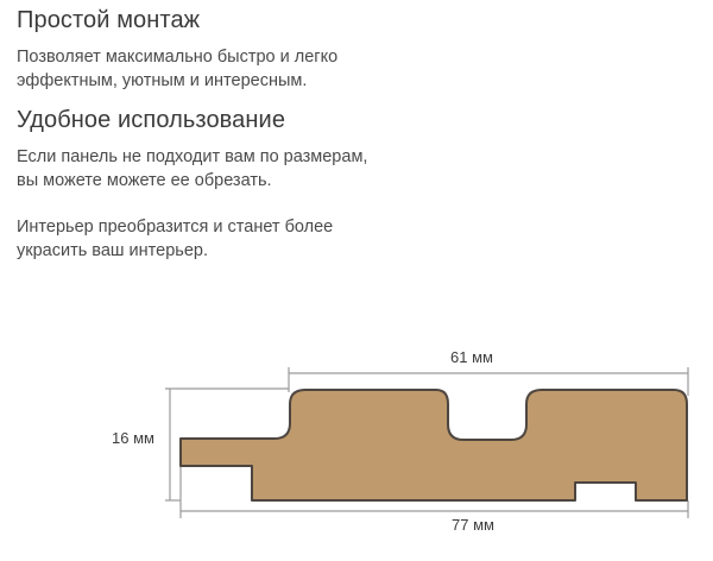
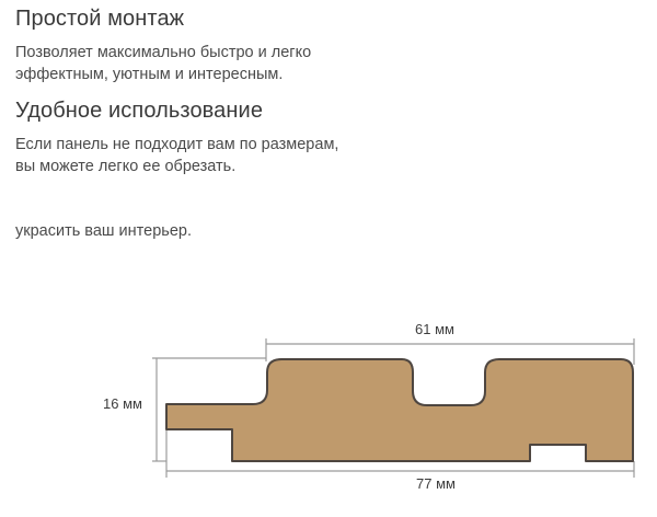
  Простой монтаж
  Позволяет максимально быстро и легко
  эффектным, уютным и интересным.
  Удобное использование
  Если панель не подходит вам по размерам,
- вы можете можете ее обрезать.
+ вы можете легко ее обрезать.
- Интерьер преобразится и станет более
  украсить ваш интерьер.
  61 мм
  77 мм
  16 мм
